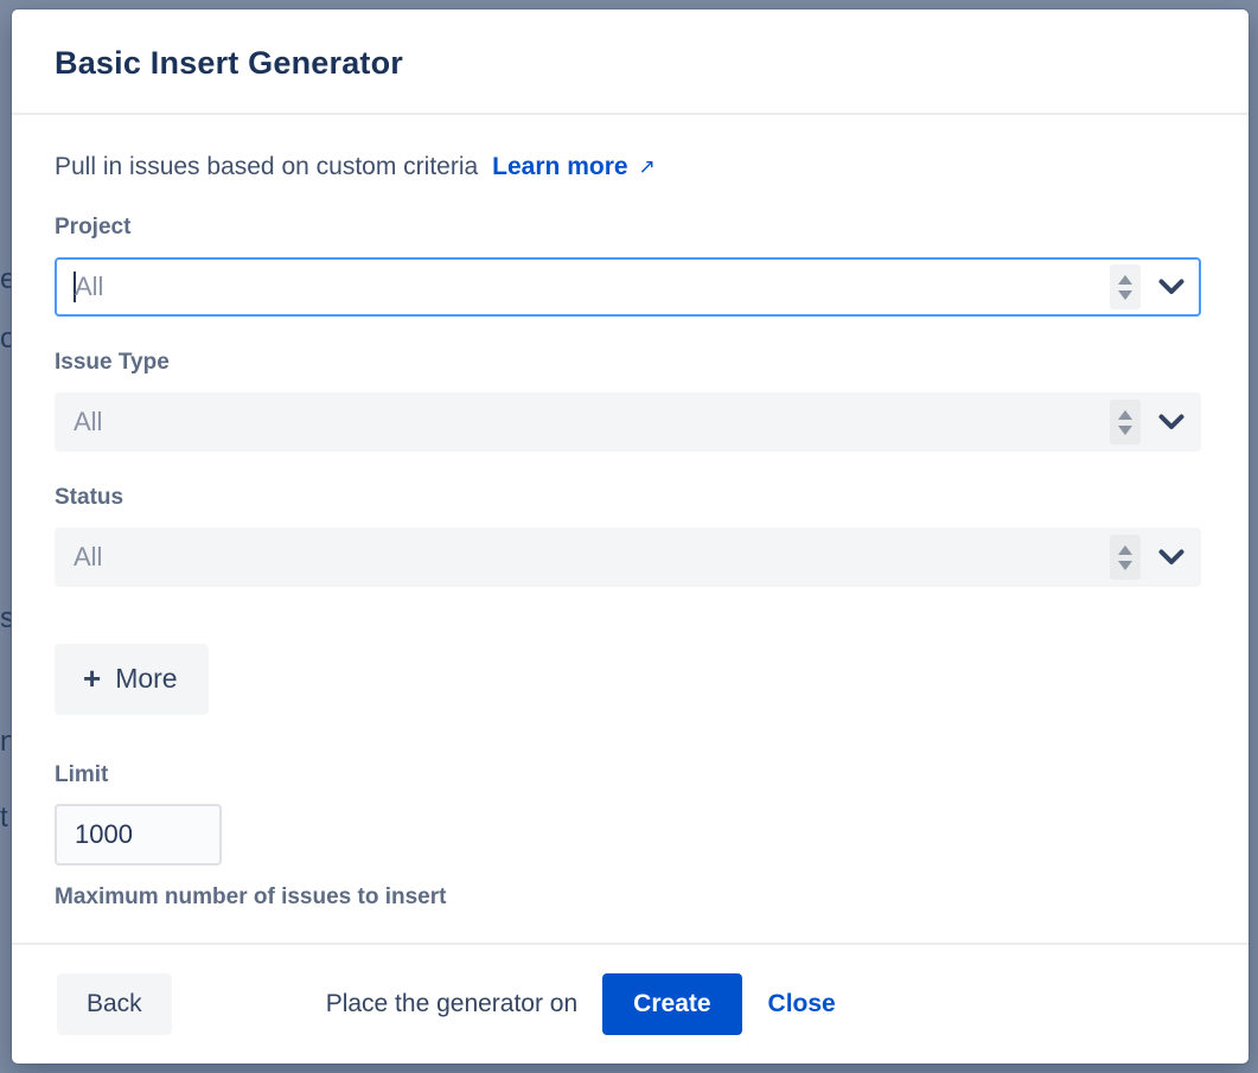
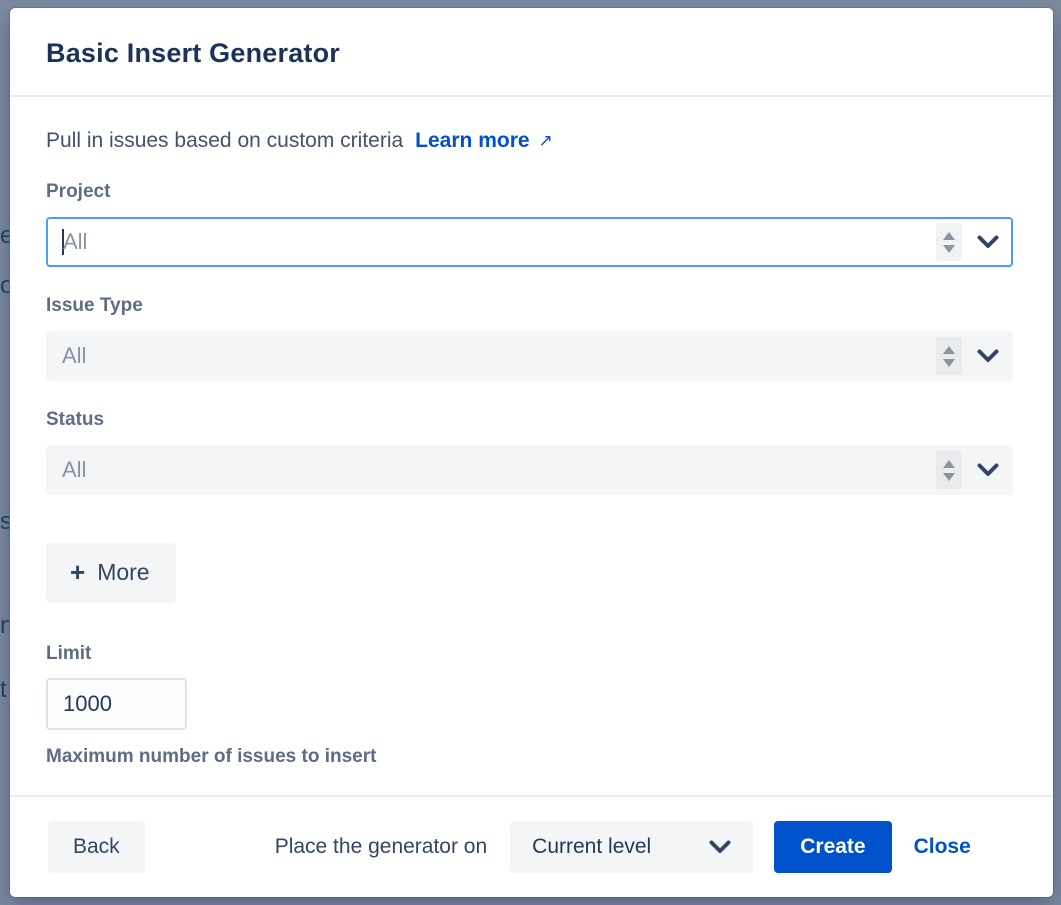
  e
  o
  s
  n
  t
  Basic Insert Generator
  Pull in issues based on custom criteria
  Learn more
  ↗
  Project
  All
  Issue Type
  All
  Status
  All
  +
  More
  Limit
  1000
  Maximum number of issues to insert
  Back
  Place the generator on
+ Current level
  Create
  Close
